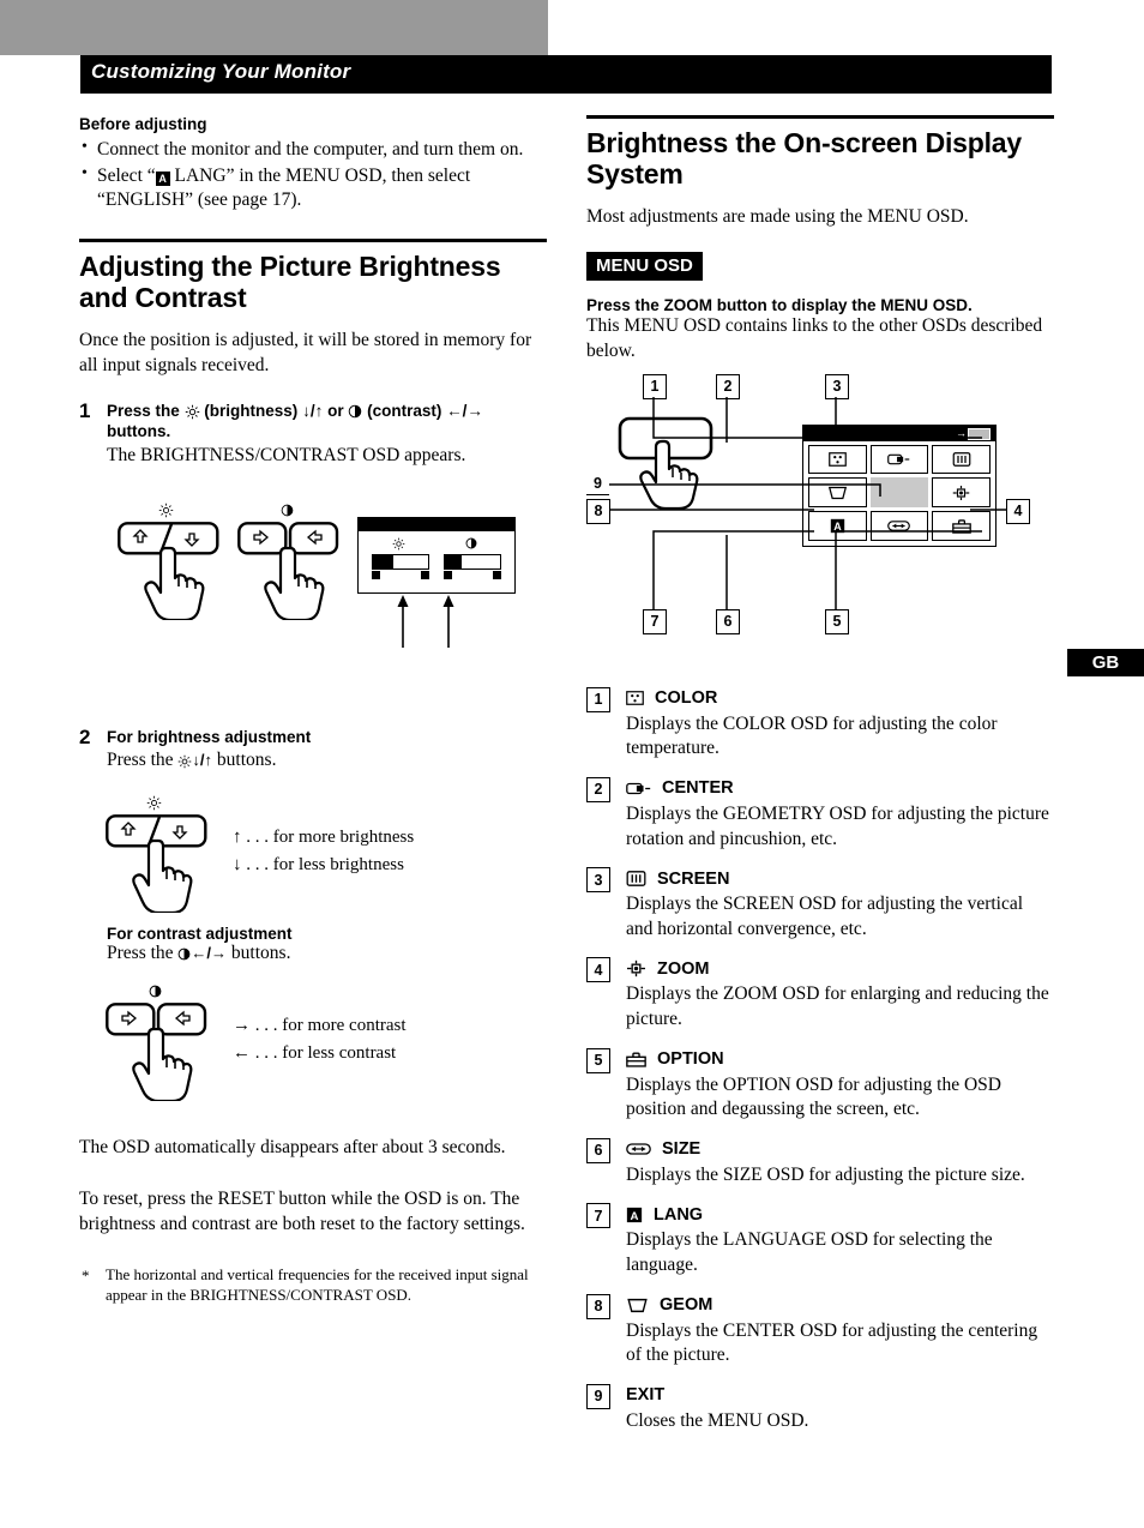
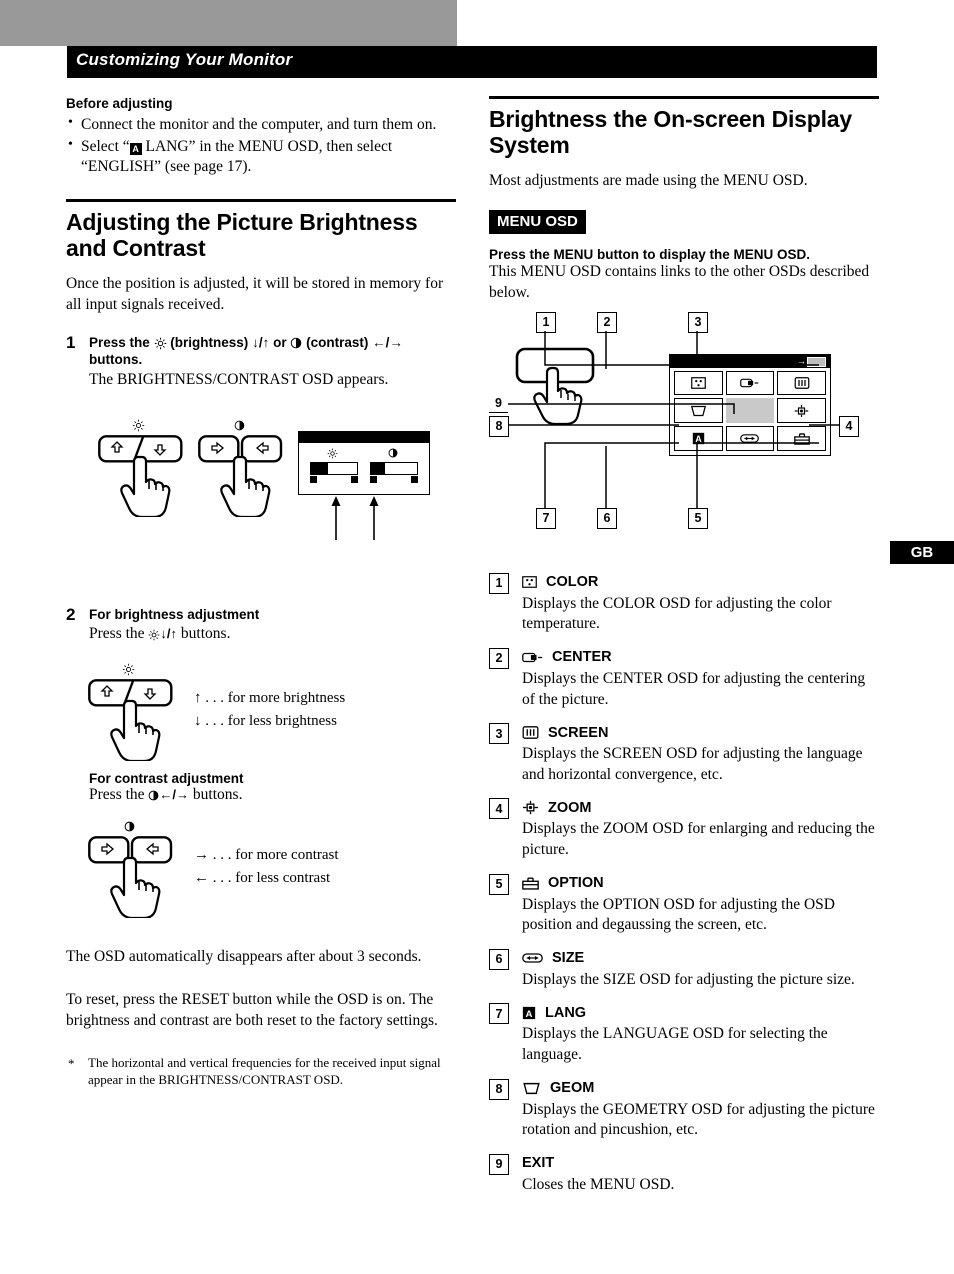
  Customizing Your Monitor
  Before adjusting
  Connect the monitor and the computer, and turn them on.
  Select “ A LANG” in the MENU OSD, then select
  “ENGLISH” (see page 17).
  Adjusting the Picture Brightness and Contrast
  Once the position is adjusted, it will be stored in memory for all input signals received.
  1
  Press the (brightness) ↓/↑ or (contrast) ←/→ buttons.
  The BRIGHTNESS/CONTRAST OSD appears.
  2
  For brightness adjustment
  Press the ↓/↑ buttons.
  ↑ . . . for more brightness
  ↓ . . . for less brightness
  For contrast adjustment
  Press the ←/→ buttons.
  → . . . for more contrast
  ← . . . for less contrast
  The OSD automatically disappears after about 3 seconds.
  To reset, press the RESET button while the OSD is on. The brightness and contrast are both reset to the factory settings.
  *
  The horizontal and vertical frequencies for the received input signal appear in the BRIGHTNESS/CONTRAST OSD.
  Brightness the On-screen Display System
  Most adjustments are made using the MENU OSD.
  MENU OSD
- Press the ZOOM button to display the MENU OSD.
+ Press the MENU button to display the MENU OSD.
  This MENU OSD contains links to the other OSDs described below.
  →
  A
  1
  2
  3
  4
  5
  6
  7
  8
  9
  1
  COLOR
  Displays the COLOR OSD for adjusting the color temperature.
  2
  CENTER
- Displays the GEOMETRY OSD for adjusting the picture rotation and pincushion, etc.
+ Displays the CENTER OSD for adjusting the centering of the picture.
  3
  SCREEN
- Displays the SCREEN OSD for adjusting the vertical and horizontal convergence, etc.
+ Displays the SCREEN OSD for adjusting the language and horizontal convergence, etc.
  4
  ZOOM
  Displays the ZOOM OSD for enlarging and reducing the picture.
  5
  OPTION
  Displays the OPTION OSD for adjusting the OSD position and degaussing the screen, etc.
  6
  SIZE
  Displays the SIZE OSD for adjusting the picture size.
  7
  A
  LANG
  Displays the LANGUAGE OSD for selecting the language.
  8
  GEOM
- Displays the CENTER OSD for adjusting the centering of the picture.
+ Displays the GEOMETRY OSD for adjusting the picture rotation and pincushion, etc.
  9
  EXIT
  Closes the MENU OSD.
  GB
